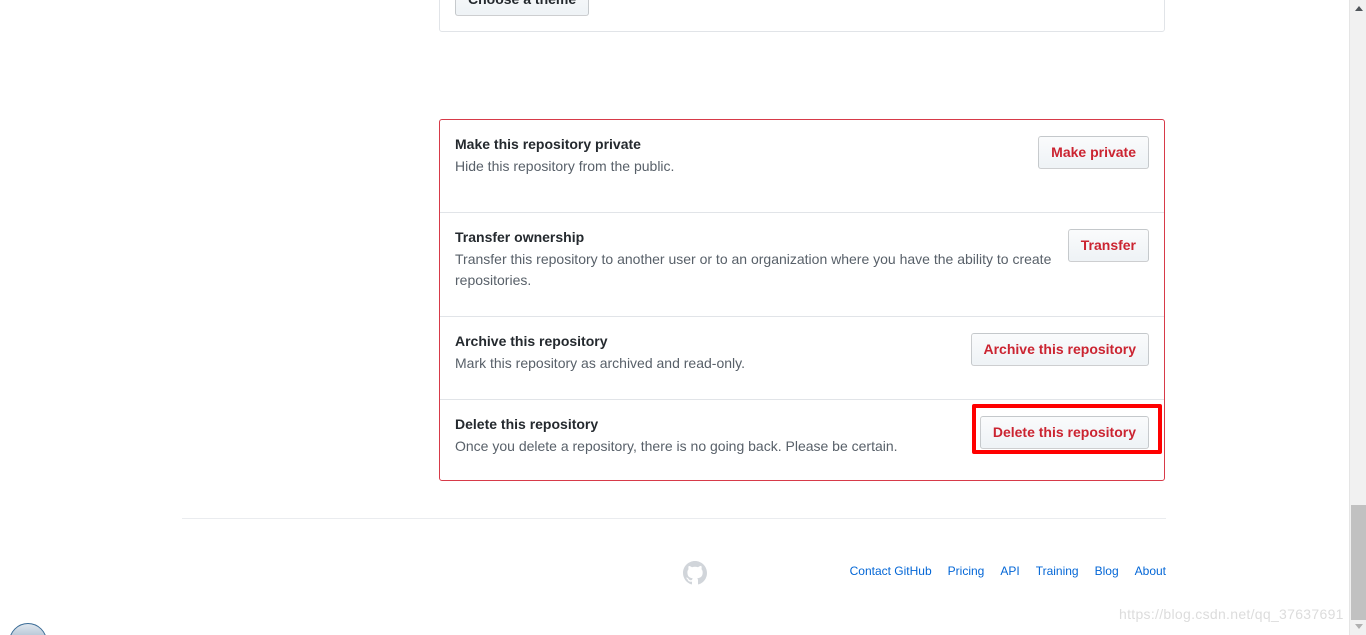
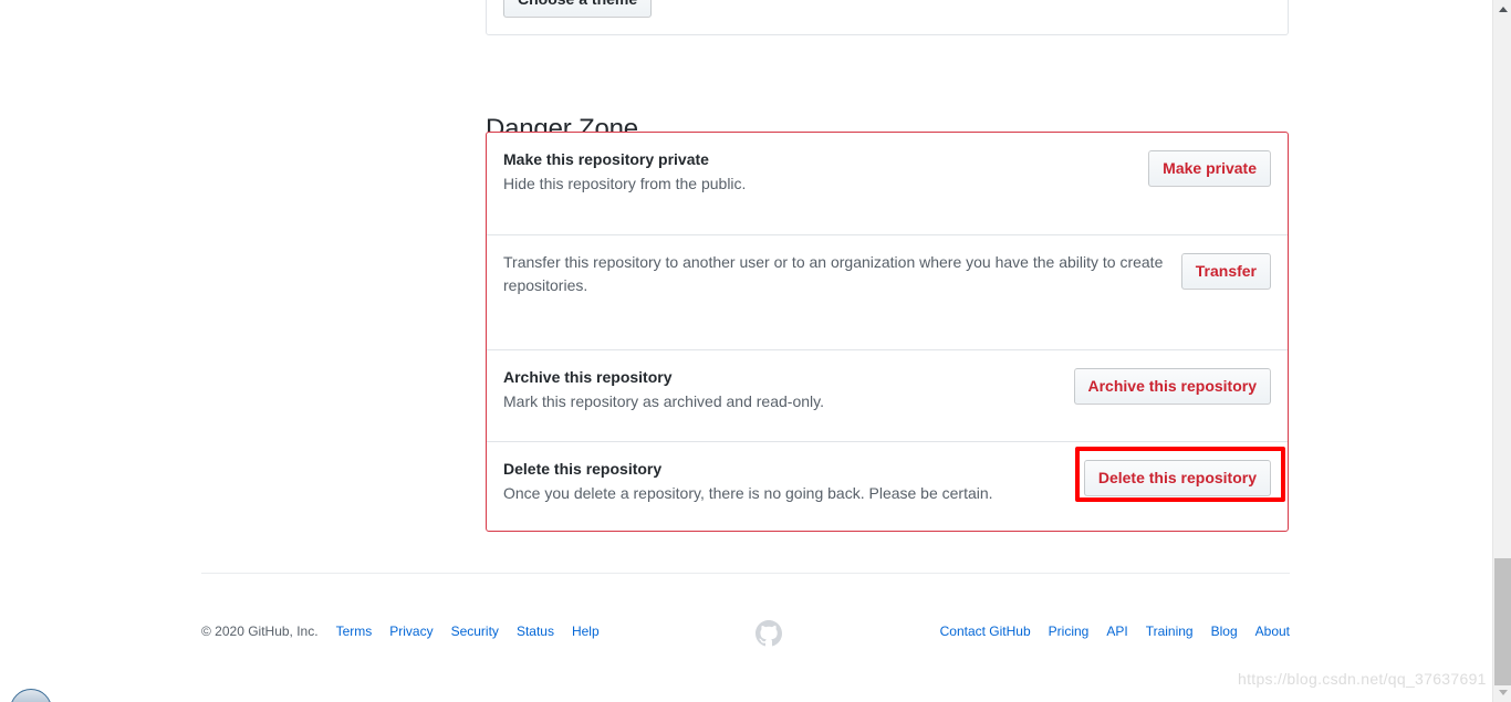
+ Danger Zone
  Make this repository private
  Hide this repository from the public.
  Make private
- Transfer ownership
  Transfer this repository to another user or to an organization where you have the ability to create repositories.
  Transfer
  Archive this repository
  Mark this repository as archived and read-only.
  Archive this repository
  Delete this repository
  Once you delete a repository, there is no going back. Please be certain.
  Delete this repository
+ © 2020 GitHub, Inc.
+ Terms
+ Privacy
+ Security
+ Status
+ Help
  Contact GitHub
  Pricing
  API
  Training
  Blog
  About
  https://blog.csdn.net/qq_37637691
